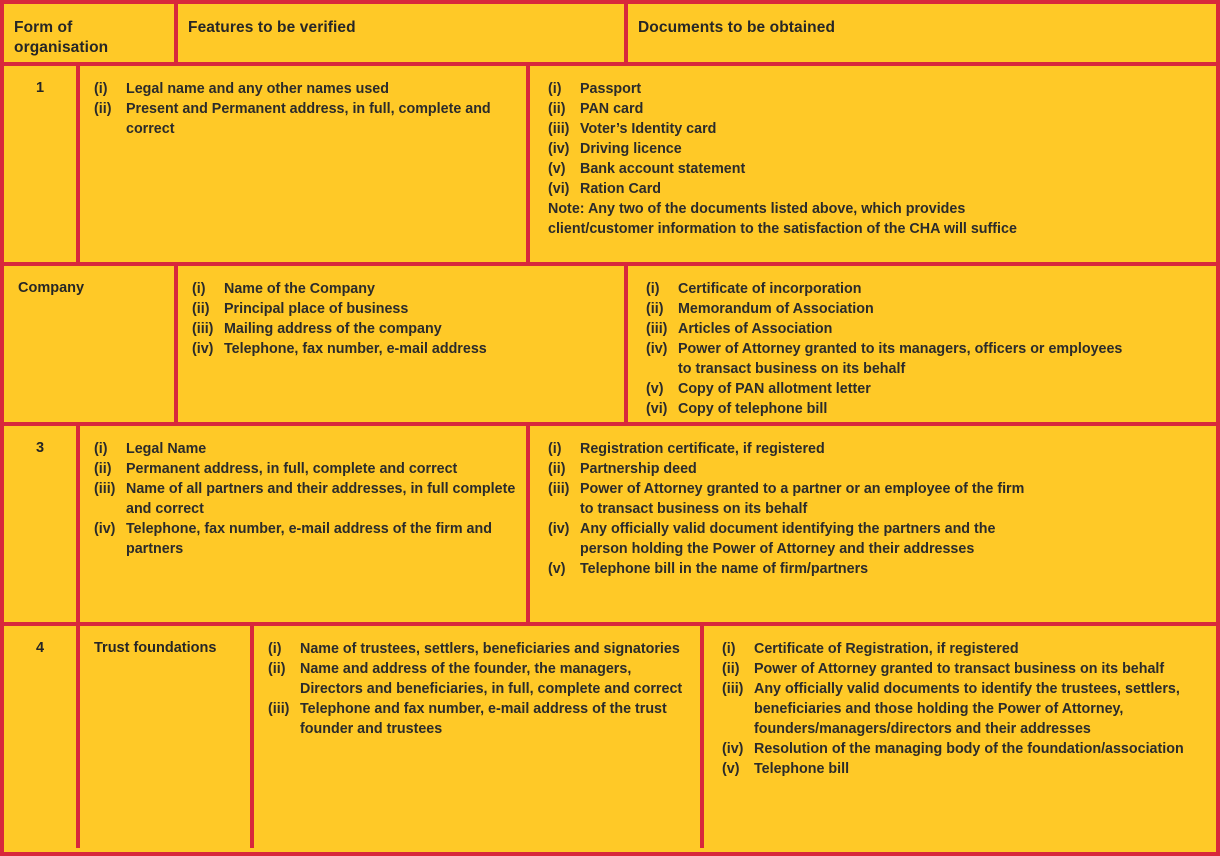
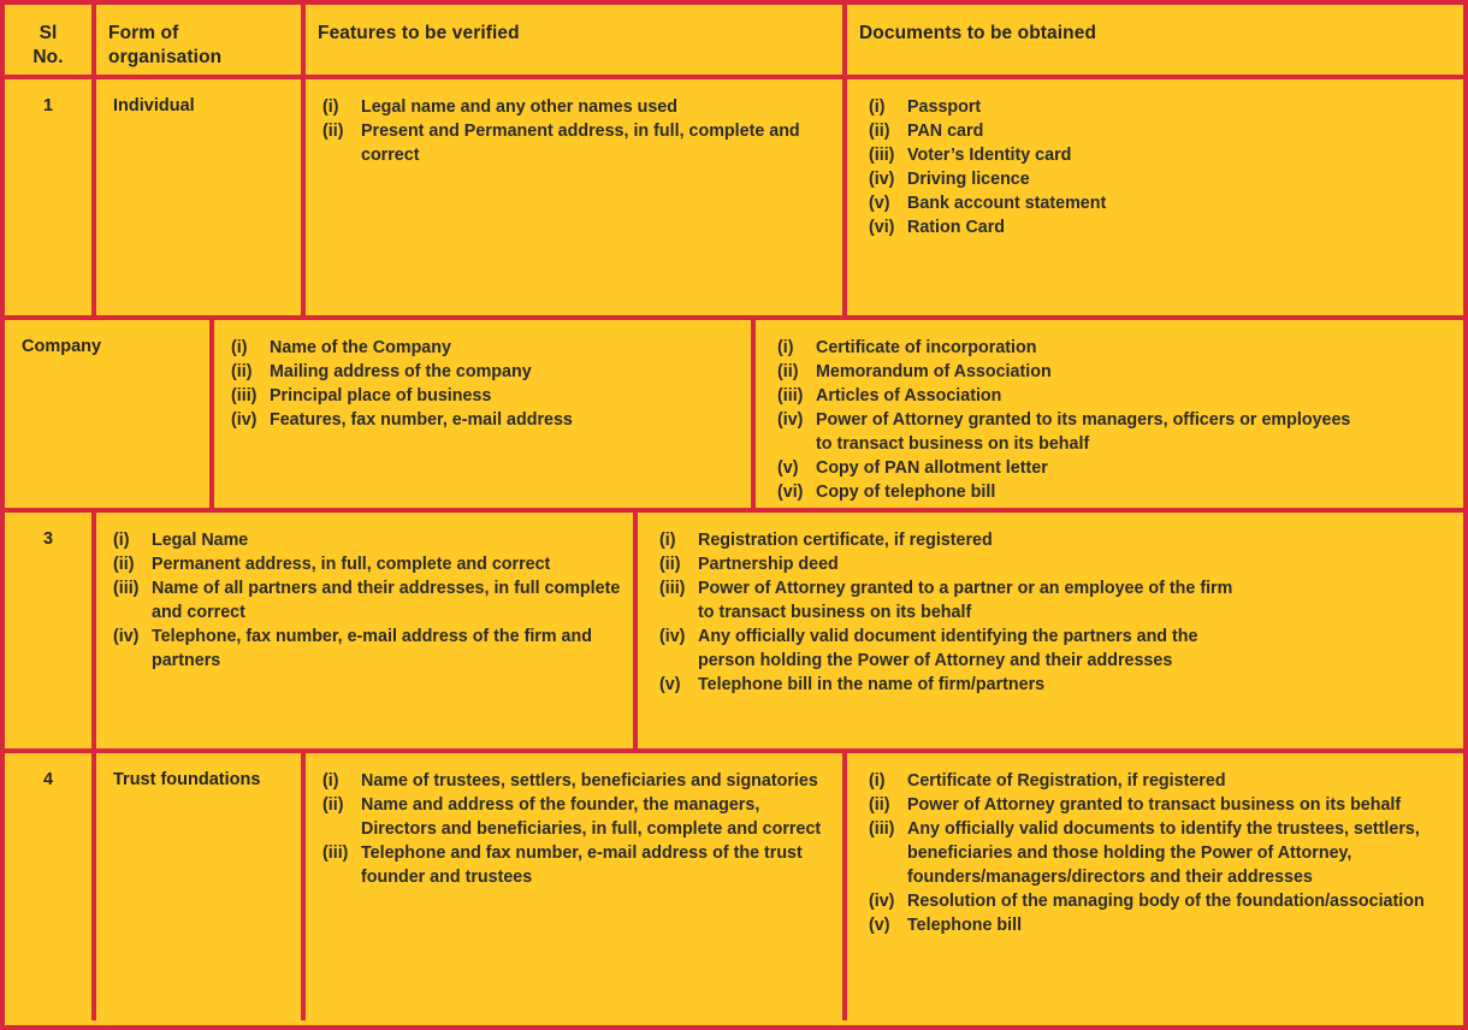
+ Sl
+ No.
  Form of
  organisation
  Features to be verified
  Documents to be obtained
  1
+ Individual
  (i)
  Legal name and any other names used
  (ii)
  Present and Permanent address, in full, complete and correct
  (i)
  Passport
  (ii)
  PAN card
  (iii)
  Voter’s Identity card
  (iv)
  Driving licence
  (v)
  Bank account statement
  (vi)
  Ration Card
- Note: Any two of the documents listed above, which provides client/customer information to the satisfaction of the CHA will suffice
  Company
  (i)
  Name of the Company
  (ii)
- Principal place of business
+ Mailing address of the company
  (iii)
- Mailing address of the company
+ Principal place of business
  (iv)
- Telephone, fax number, e-mail address
+ Features, fax number, e-mail address
  (i)
  Certificate of incorporation
  (ii)
  Memorandum of Association
  (iii)
  Articles of Association
  (iv)
  Power of Attorney granted to its managers, officers or employees to transact business on its behalf
  (v)
  Copy of PAN allotment letter
  (vi)
  Copy of telephone bill
  3
  (i)
  Legal Name
  (ii)
  Permanent address, in full, complete and correct
  (iii)
  Name of all partners and their addresses, in full complete and correct
  (iv)
  Telephone, fax number, e-mail address of the firm and partners
  (i)
  Registration certificate, if registered
  (ii)
  Partnership deed
  (iii)
  Power of Attorney granted to a partner or an employee of the firm to transact business on its behalf
  (iv)
  Any officially valid document identifying the partners and the person holding the Power of Attorney and their addresses
  (v)
  Telephone bill in the name of firm/partners
  4
  Trust foundations
  (i)
  Name of trustees, settlers, beneficiaries and signatories
  (ii)
  Name and address of the founder, the managers, Directors and beneficiaries, in full, complete and correct
  (iii)
  Telephone and fax number, e-mail address of the trust founder and trustees
  (i)
  Certificate of Registration, if registered
  (ii)
  Power of Attorney granted to transact business on its behalf
  (iii)
  Any officially valid documents to identify the trustees, settlers, beneficiaries and those holding the Power of Attorney, founders/managers/directors and their addresses
  (iv)
  Resolution of the managing body of the foundation/association
  (v)
  Telephone bill
